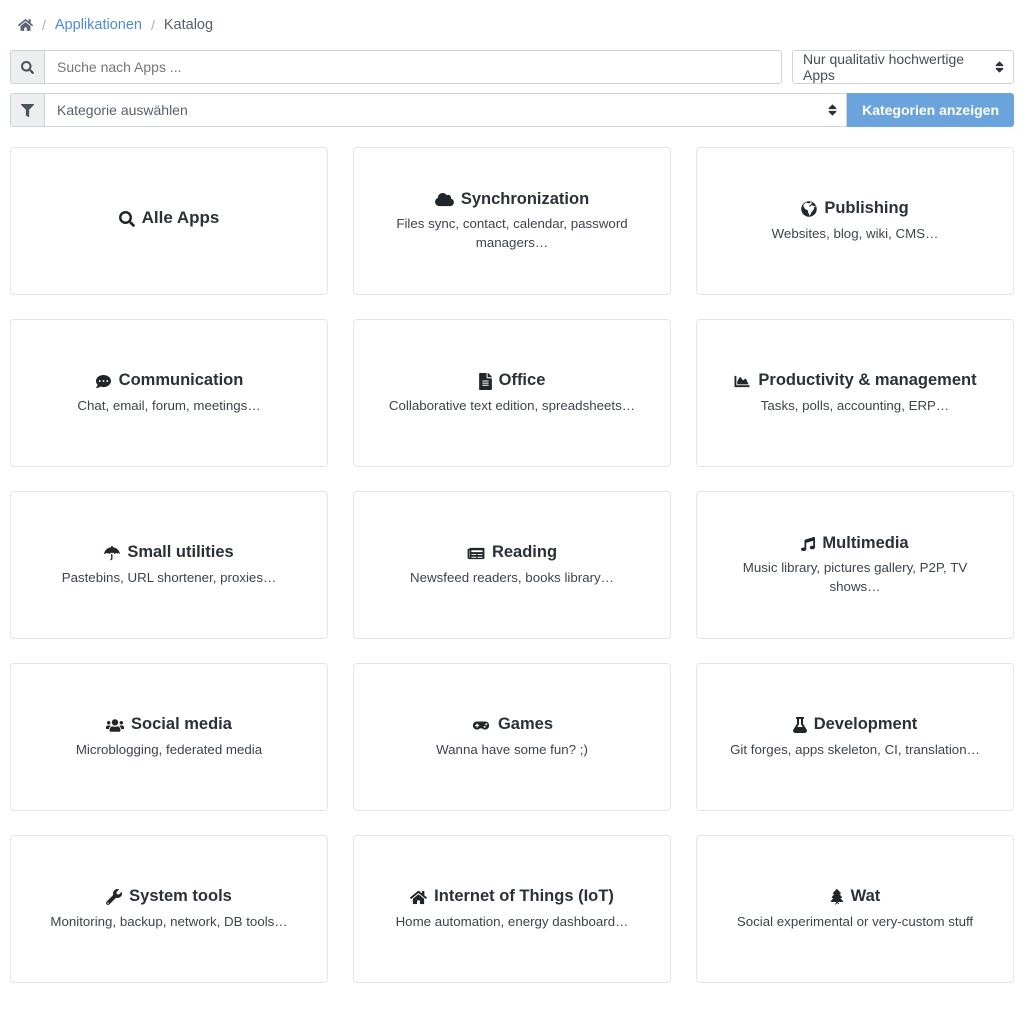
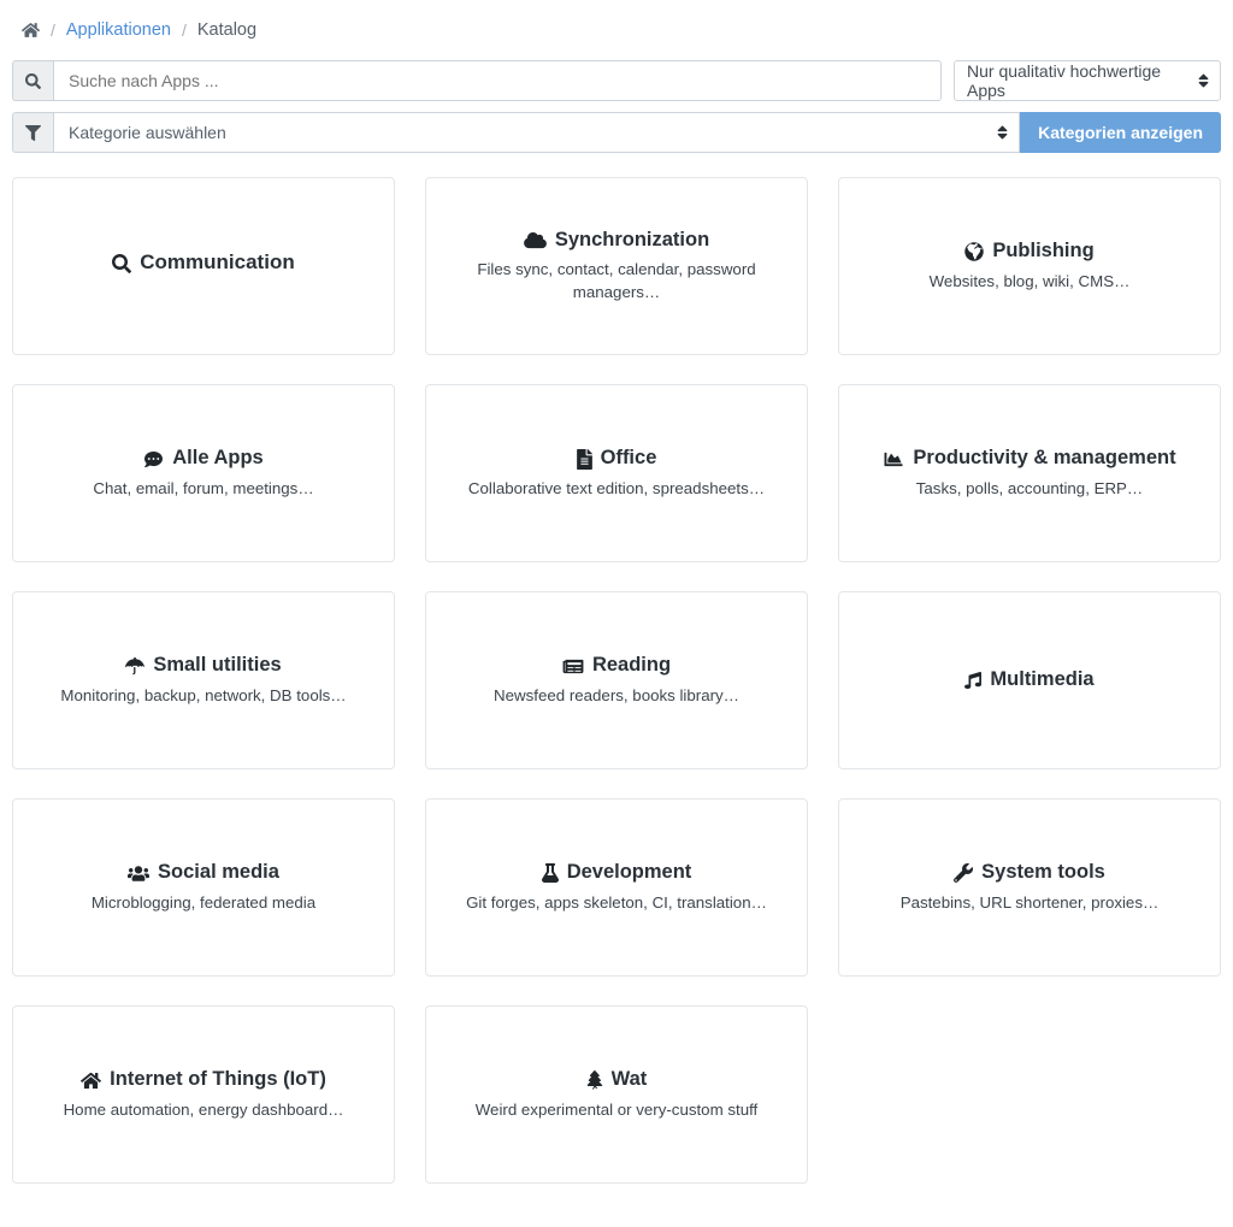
  /
  Applikationen
  /
  Katalog
  Suche nach Apps ...
  Nur qualitativ hochwertige Apps
  Kategorie auswählen
  Kategorien anzeigen
- Alle Apps
+ Communication
  Synchronization
  Files sync, contact, calendar, password managers…
  Publishing
  Websites, blog, wiki, CMS…
- Communication
+ Alle Apps
  Chat, email, forum, meetings…
  Office
  Collaborative text edition, spreadsheets…
  Productivity & management
  Tasks, polls, accounting, ERP…
  Small utilities
- Pastebins, URL shortener, proxies…
+ Monitoring, backup, network, DB tools…
  Reading
  Newsfeed readers, books library…
  Multimedia
- Music library, pictures gallery, P2P, TV shows…
  Social media
  Microblogging, federated media
- Games
- Wanna have some fun? ;)
  Development
  Git forges, apps skeleton, CI, translation…
  System tools
- Monitoring, backup, network, DB tools…
+ Pastebins, URL shortener, proxies…
  Internet of Things (IoT)
  Home automation, energy dashboard…
  Wat
- Social experimental or very-custom stuff
+ Weird experimental or very-custom stuff
